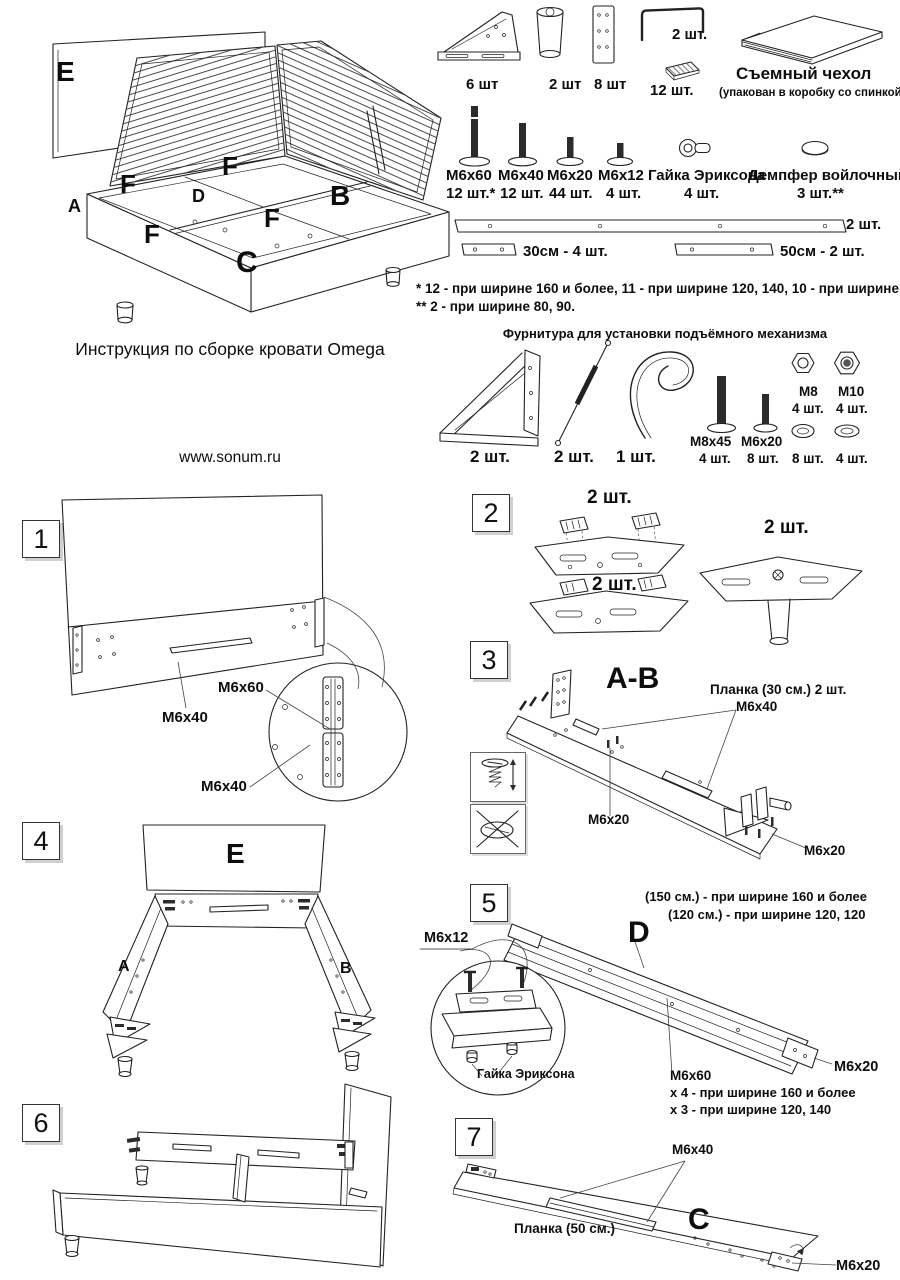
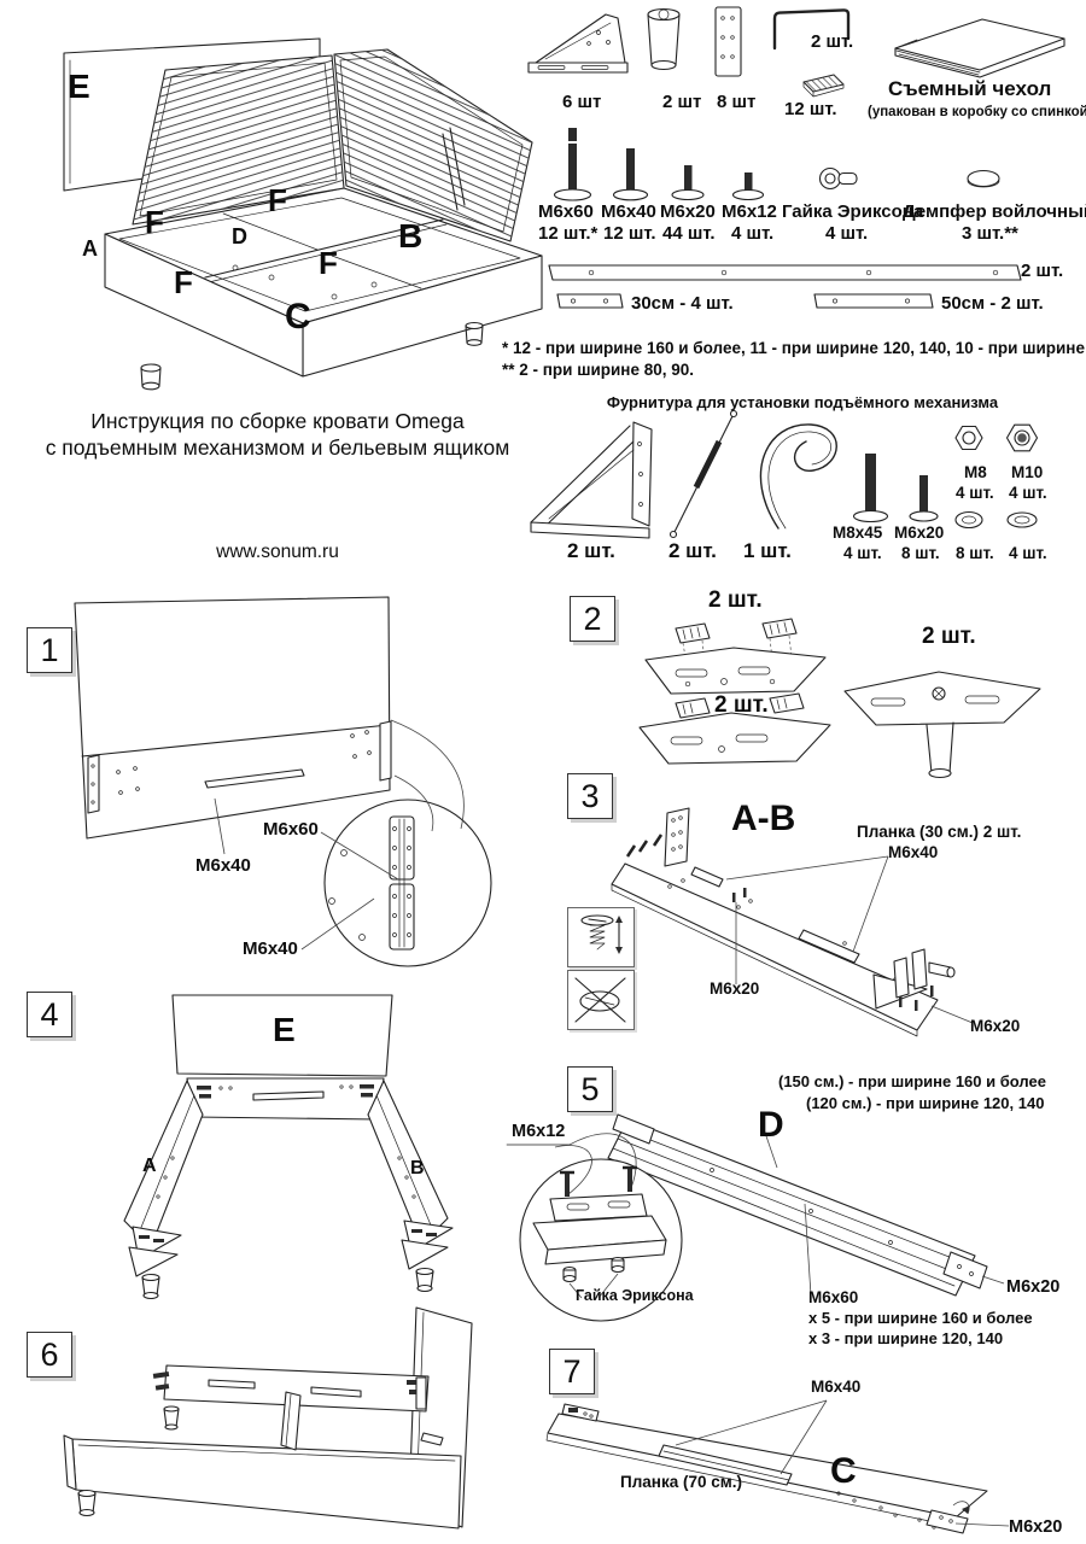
  E
  F
  F
  A
  D
  B
  F
  F
  C
  6 шт
  2 шт
  8 шт
  2 шт.
  12 шт.
  Съемный чехол
  (упакован в коробку со спинкой
  M6x60
  12 шт.*
  M6x40
  12 шт.
  M6x20
  44 шт.
  M6x12
  4 шт.
  Гайка Эриксона
  4 шт.
  Демпфер войлочны
  3 шт.**
  2 шт.
  30см - 4 шт.
  50см - 2 шт.
  * 12 - при ширине 160 и более, 11 - при ширине 120, 140, 10 - при ширине
  ** 2 - при ширине 80, 90.
  Инструкция по сборке кровати Omega
+ с подъемным механизмом и бельевым ящиком
  www.sonum.ru
  Фурнитура для установки подъёмного механизма
  2 шт.
  2 шт.
  1 шт.
  M8x45
  4 шт.
  M6x20
  8 шт.
  M8
  4 шт.
  M10
  4 шт.
  8 шт.
  4 шт.
  1
  M6x60
  M6x40
  M6x40
  2
  2 шт.
  2 шт.
  2 шт.
  3
  A-B
  Планка (30 см.) 2 шт.
  M6x40
  M6x20
  M6x20
  4
  E
  A
  B
  5
  (150 см.) - при ширине 160 и более
- (120 см.) - при ширине 120, 120
+ (120 см.) - при ширине 120, 140
  D
  M6x12
  Гайка Эриксона
  M6x60
- x 4 - при ширине 160 и более
+ x 5 - при ширине 160 и более
  x 3 - при ширине 120, 140
  M6x20
  6
  7
  M6x40
- Планка (50 см.)
+ Планка (70 см.)
  C
  M6x20
